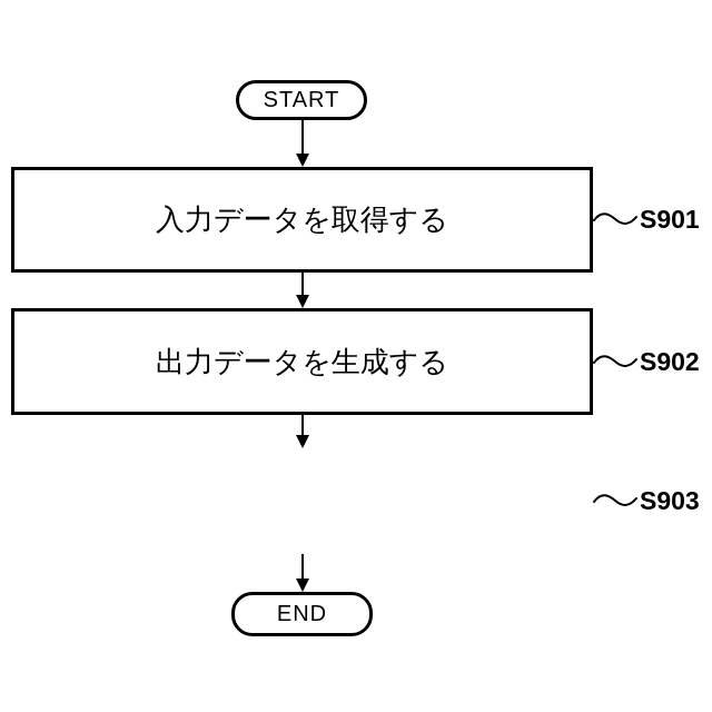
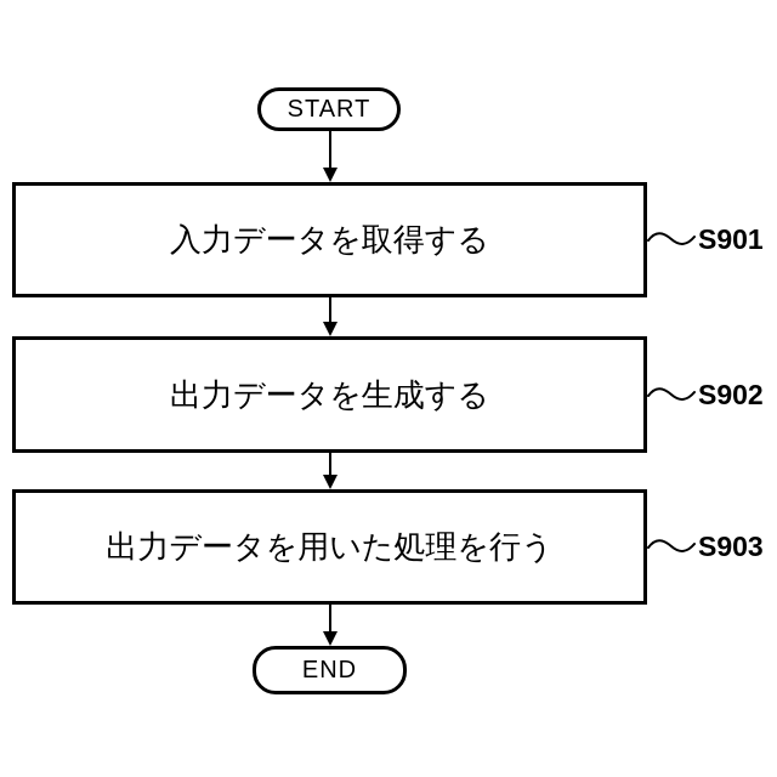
  START
  入力データを取得する
  S901
  出力データを生成する
  S902
+ 出力データを用いた処理を行う
  S903
  END
